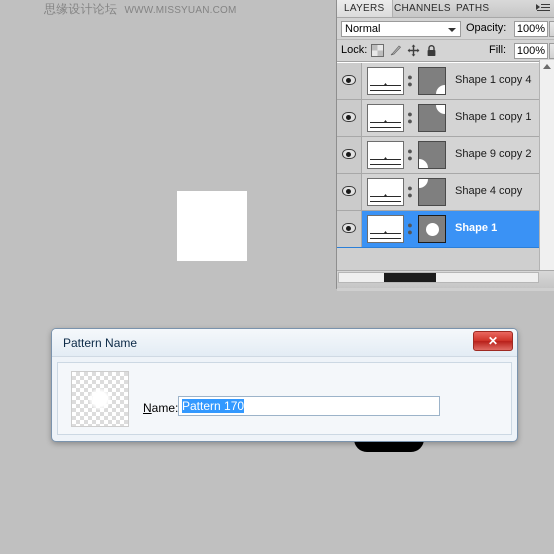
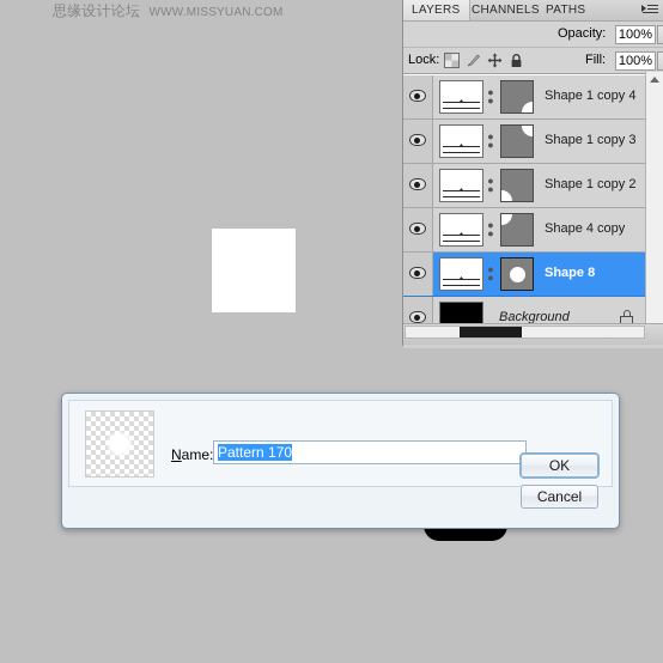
  LAYERS
  CHANNELS
  PATHS
- Normal
  Opacity:
  100%
  Lock:
  Fill:
  100%
  ●
  ●
  Shape 1 copy 4
  ●
  ●
- Shape 1 copy 1
+ Shape 1 copy 3
  ●
  ●
- Shape 9 copy 2
+ Shape 1 copy 2
  ●
  ●
  Shape 4 copy
  ●
  ●
- Shape 1
+ Shape 8
+ Background
  思缘设计论坛 WWW.MISSYUAN.COM
- Pattern Name
- ✕
  Name:
  Pattern 170
+ OK
+ Cancel
